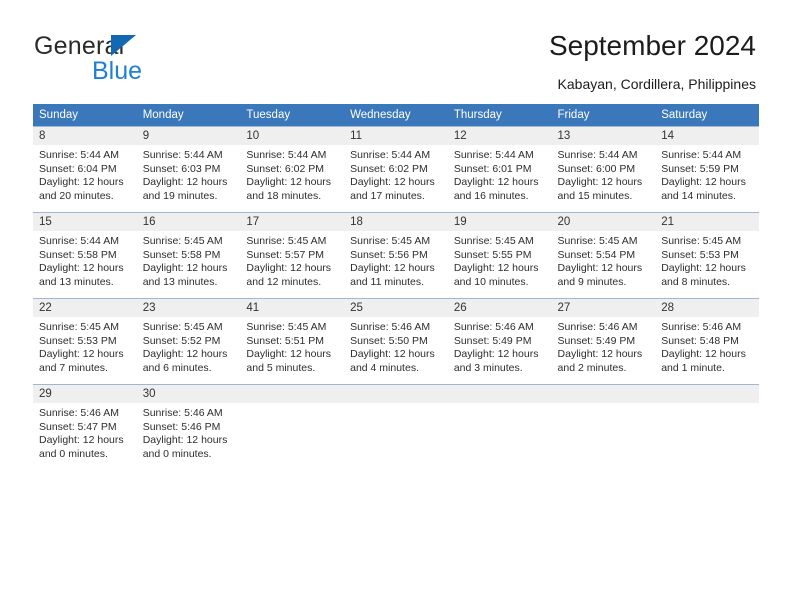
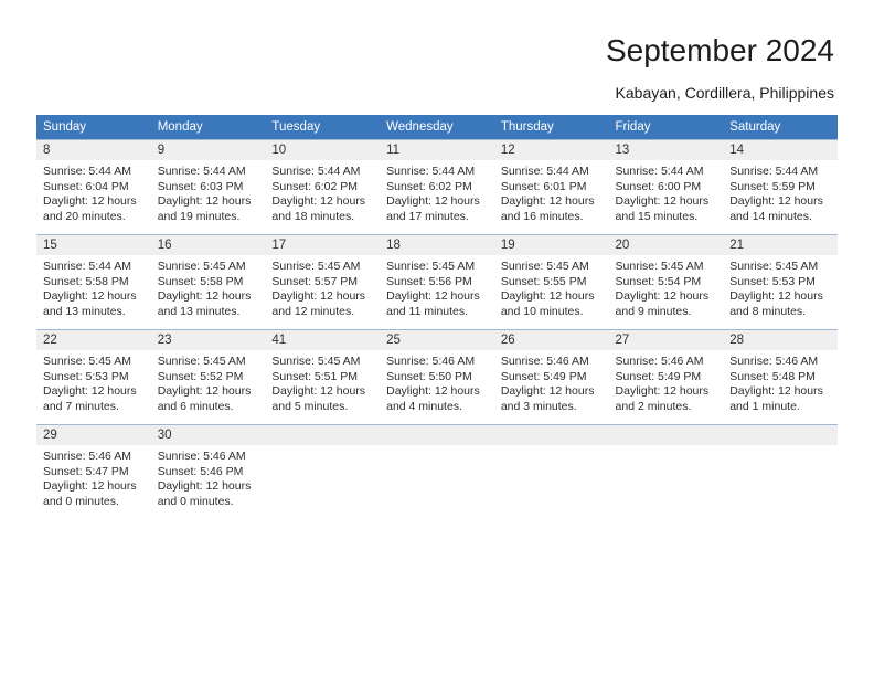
- General
- Blue
  September 2024
  Kabayan, Cordillera, Philippines
  Sunday	Monday	Tuesday	Wednesday	Thursday	Friday	Saturday
  8 Sunrise: 5:44 AM Sunset: 6:04 PM Daylight: 12 hours and 20 minutes.	9 Sunrise: 5:44 AM Sunset: 6:03 PM Daylight: 12 hours and 19 minutes.	10 Sunrise: 5:44 AM Sunset: 6:02 PM Daylight: 12 hours and 18 minutes.	11 Sunrise: 5:44 AM Sunset: 6:02 PM Daylight: 12 hours and 17 minutes.	12 Sunrise: 5:44 AM Sunset: 6:01 PM Daylight: 12 hours and 16 minutes.	13 Sunrise: 5:44 AM Sunset: 6:00 PM Daylight: 12 hours and 15 minutes.	14 Sunrise: 5:44 AM Sunset: 5:59 PM Daylight: 12 hours and 14 minutes.
  15 Sunrise: 5:44 AM Sunset: 5:58 PM Daylight: 12 hours and 13 minutes.	16 Sunrise: 5:45 AM Sunset: 5:58 PM Daylight: 12 hours and 13 minutes.	17 Sunrise: 5:45 AM Sunset: 5:57 PM Daylight: 12 hours and 12 minutes.	18 Sunrise: 5:45 AM Sunset: 5:56 PM Daylight: 12 hours and 11 minutes.	19 Sunrise: 5:45 AM Sunset: 5:55 PM Daylight: 12 hours and 10 minutes.	20 Sunrise: 5:45 AM Sunset: 5:54 PM Daylight: 12 hours and 9 minutes.	21 Sunrise: 5:45 AM Sunset: 5:53 PM Daylight: 12 hours and 8 minutes.
  22 Sunrise: 5:45 AM Sunset: 5:53 PM Daylight: 12 hours and 7 minutes.	23 Sunrise: 5:45 AM Sunset: 5:52 PM Daylight: 12 hours and 6 minutes.	41 Sunrise: 5:45 AM Sunset: 5:51 PM Daylight: 12 hours and 5 minutes.	25 Sunrise: 5:46 AM Sunset: 5:50 PM Daylight: 12 hours and 4 minutes.	26 Sunrise: 5:46 AM Sunset: 5:49 PM Daylight: 12 hours and 3 minutes.	27 Sunrise: 5:46 AM Sunset: 5:49 PM Daylight: 12 hours and 2 minutes.	28 Sunrise: 5:46 AM Sunset: 5:48 PM Daylight: 12 hours and 1 minute.
  29 Sunrise: 5:46 AM Sunset: 5:47 PM Daylight: 12 hours and 0 minutes.	30 Sunrise: 5:46 AM Sunset: 5:46 PM Daylight: 12 hours and 0 minutes.
